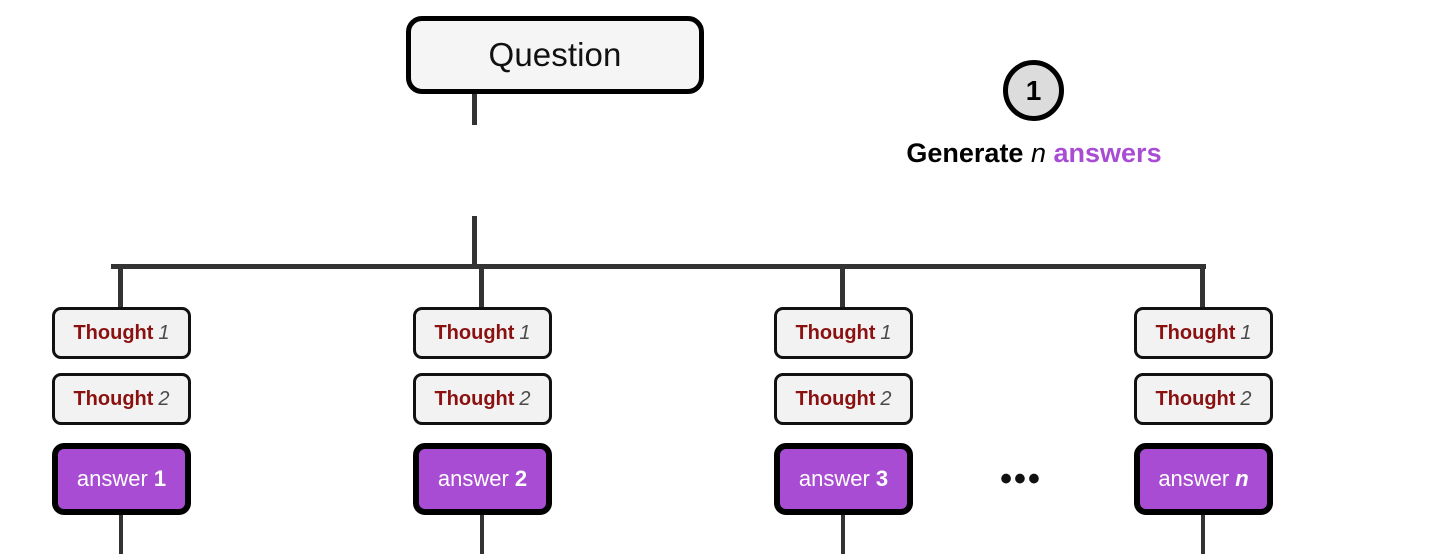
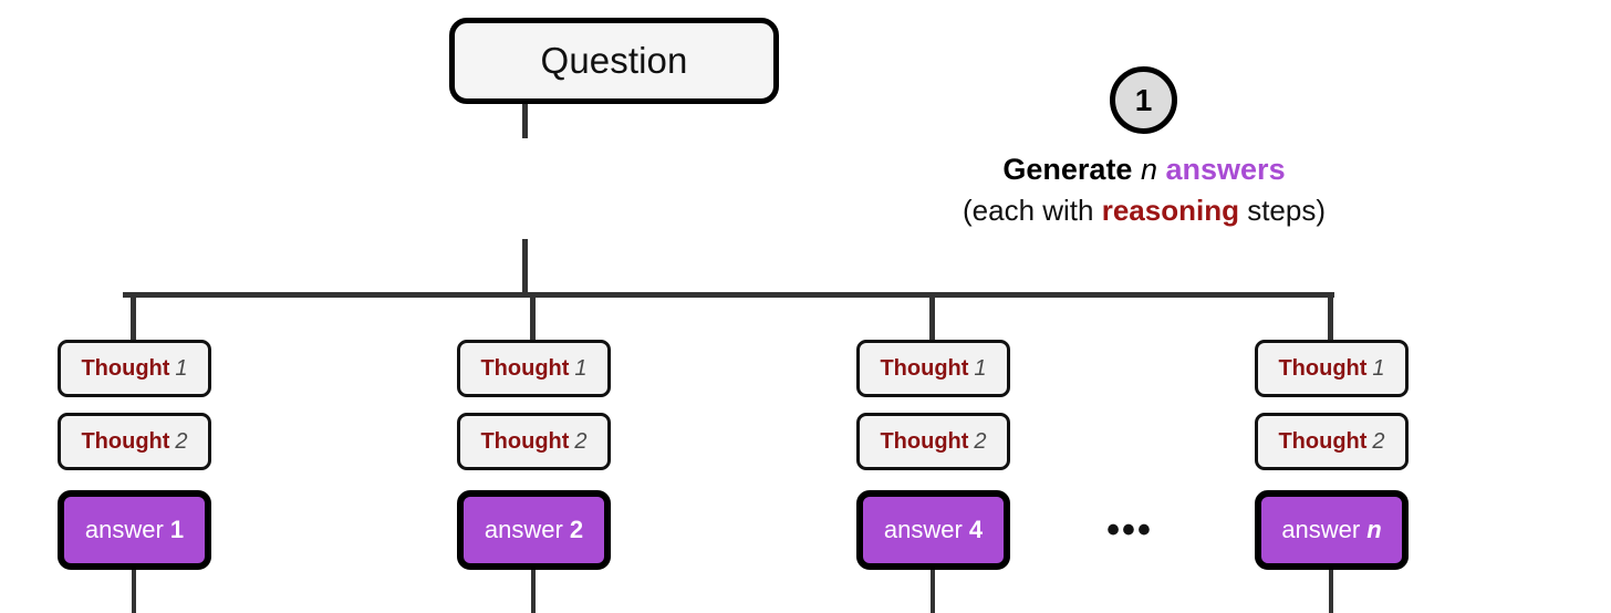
  Question
  Thought
  1
  Thought
  2
  answer
  1
  Thought
  1
  Thought
  2
  answer
  2
  Thought
  1
  Thought
  2
  answer
- 3
+ 4
  •••
  Thought
  1
  Thought
  2
  answer
  n
  1
  Generate n answers
+ (each with reasoning steps)
